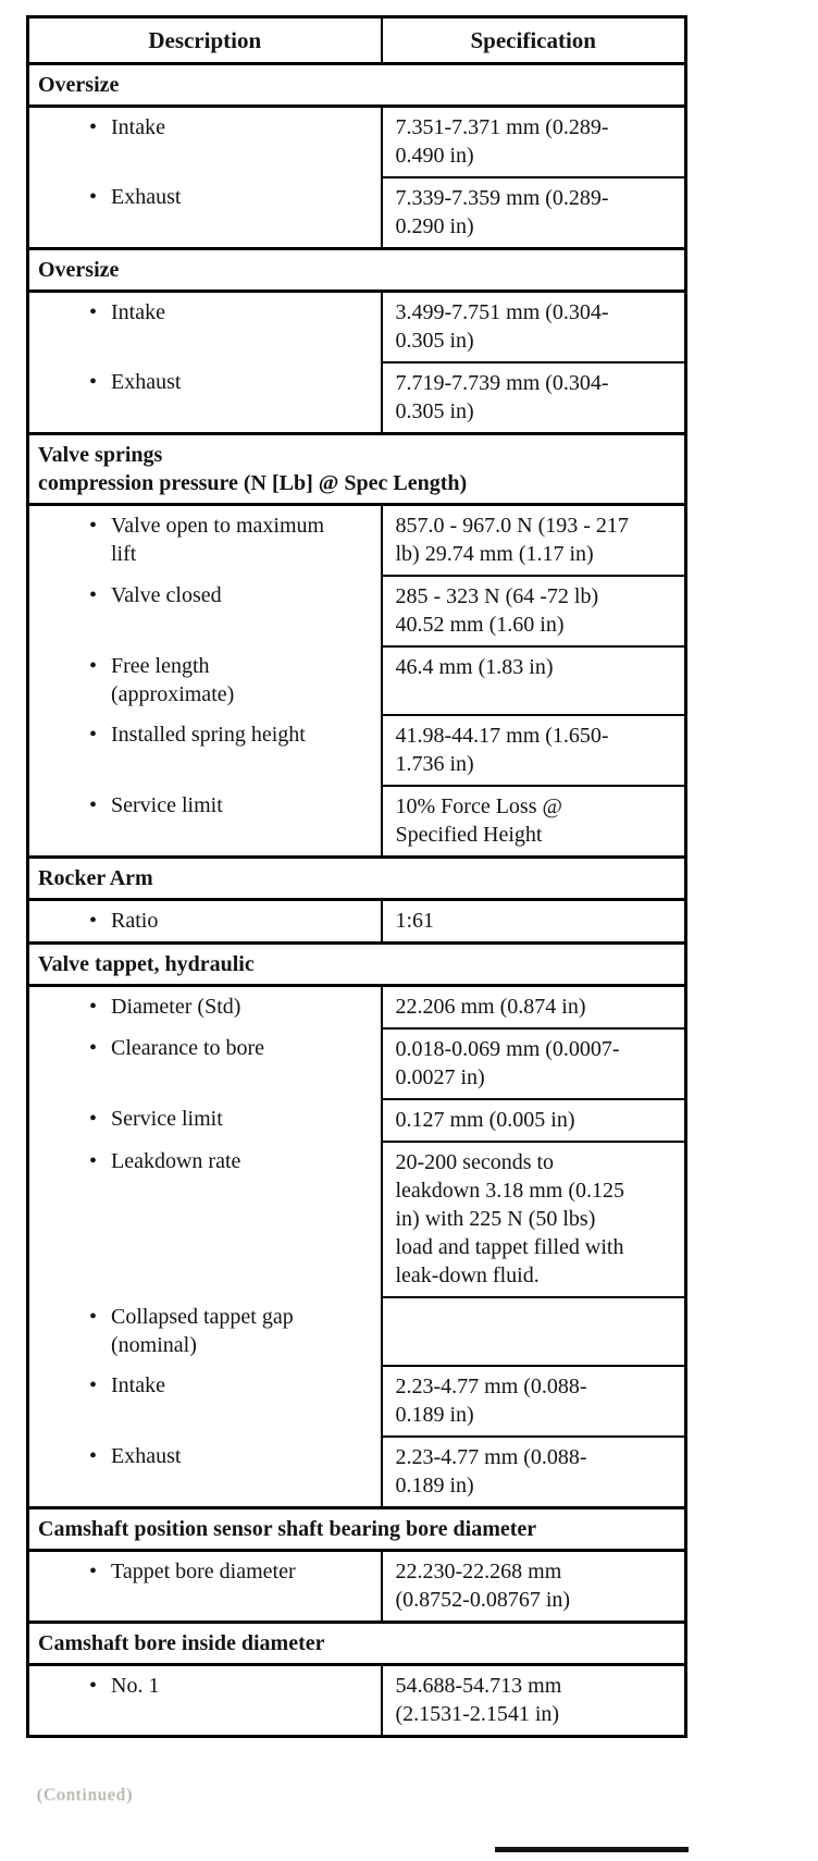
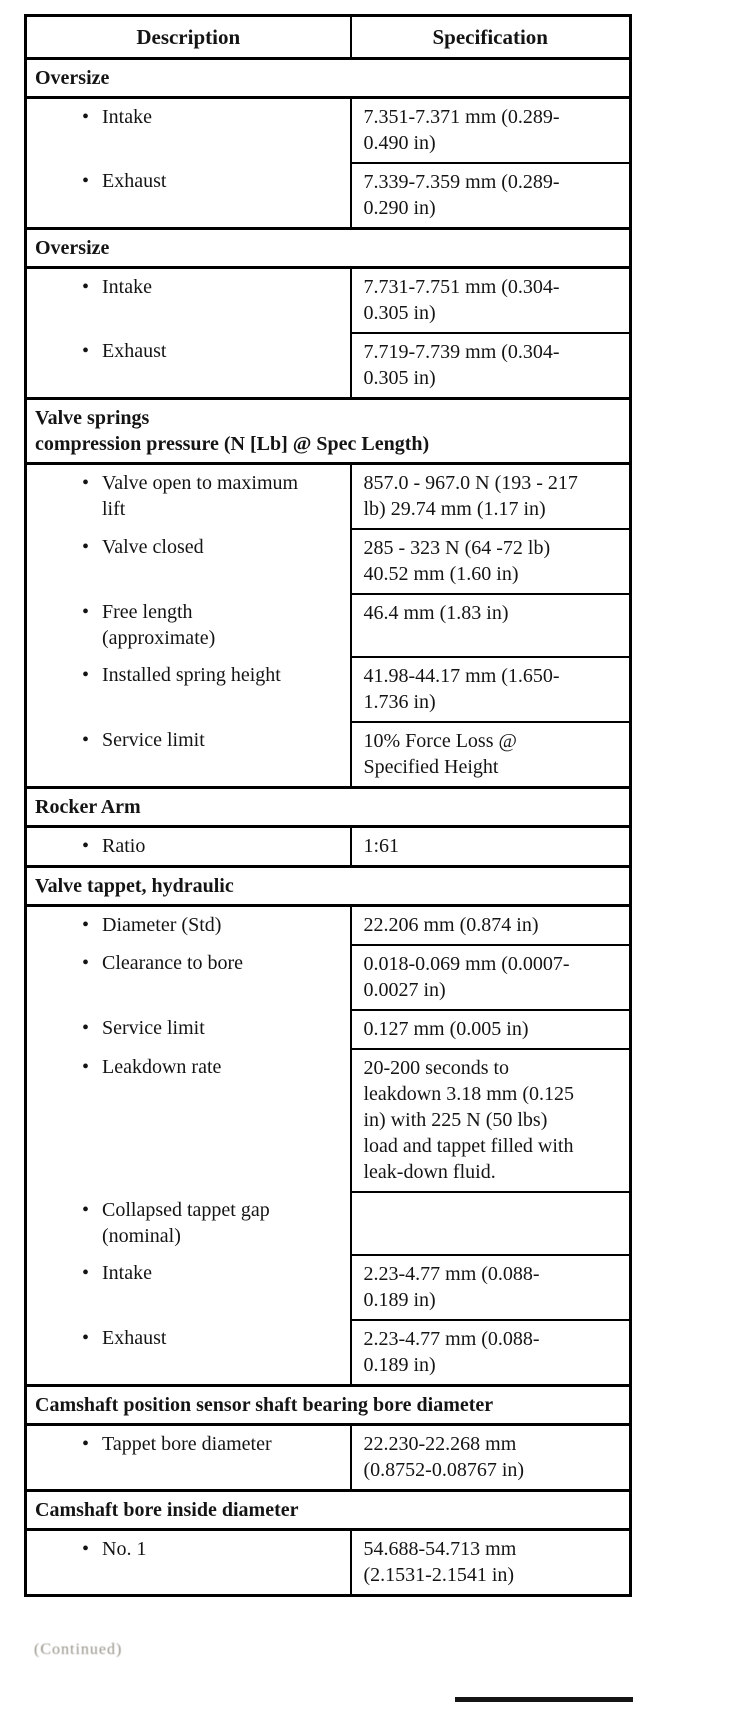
  Description	Specification
  Oversize
  • Intake	7.351-7.371 mm (0.289-0.490 in)
  • Exhaust	7.339-7.359 mm (0.289-0.290 in)
  Oversize
- • Intake	3.499-7.751 mm (0.304-0.305 in)
+ • Intake	7.731-7.751 mm (0.304-0.305 in)
  • Exhaust	7.719-7.739 mm (0.304-0.305 in)
  Valve springs compression pressure (N [Lb] @ Spec Length)
  • Valve open to maximum lift	857.0 - 967.0 N (193 - 217 lb) 29.74 mm (1.17 in)
  • Valve closed	285 - 323 N (64 -72 lb) 40.52 mm (1.60 in)
  • Free length (approximate)	46.4 mm (1.83 in)
  • Installed spring height	41.98-44.17 mm (1.650-1.736 in)
  • Service limit	10% Force Loss @ Specified Height
  Rocker Arm
  • Ratio	1:61
  Valve tappet, hydraulic
  • Diameter (Std)	22.206 mm (0.874 in)
  • Clearance to bore	0.018-0.069 mm (0.0007-0.0027 in)
  • Service limit	0.127 mm (0.005 in)
  • Leakdown rate	20-200 seconds to leakdown 3.18 mm (0.125 in) with 225 N (50 lbs) load and tappet filled with leak-down fluid.
  • Collapsed tappet gap (nominal)
  • Intake	2.23-4.77 mm (0.088-0.189 in)
  • Exhaust	2.23-4.77 mm (0.088-0.189 in)
  Camshaft position sensor shaft bearing bore diameter
  • Tappet bore diameter	22.230-22.268 mm (0.8752-0.08767 in)
  Camshaft bore inside diameter
  • No. 1	54.688-54.713 mm (2.1531-2.1541 in)
  (Continued)
